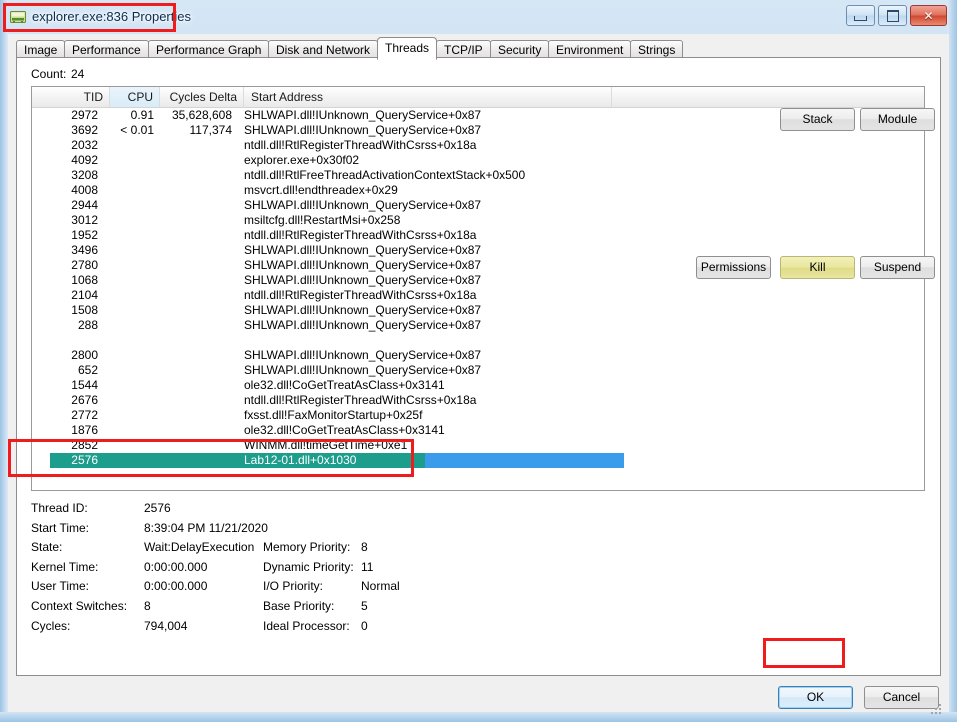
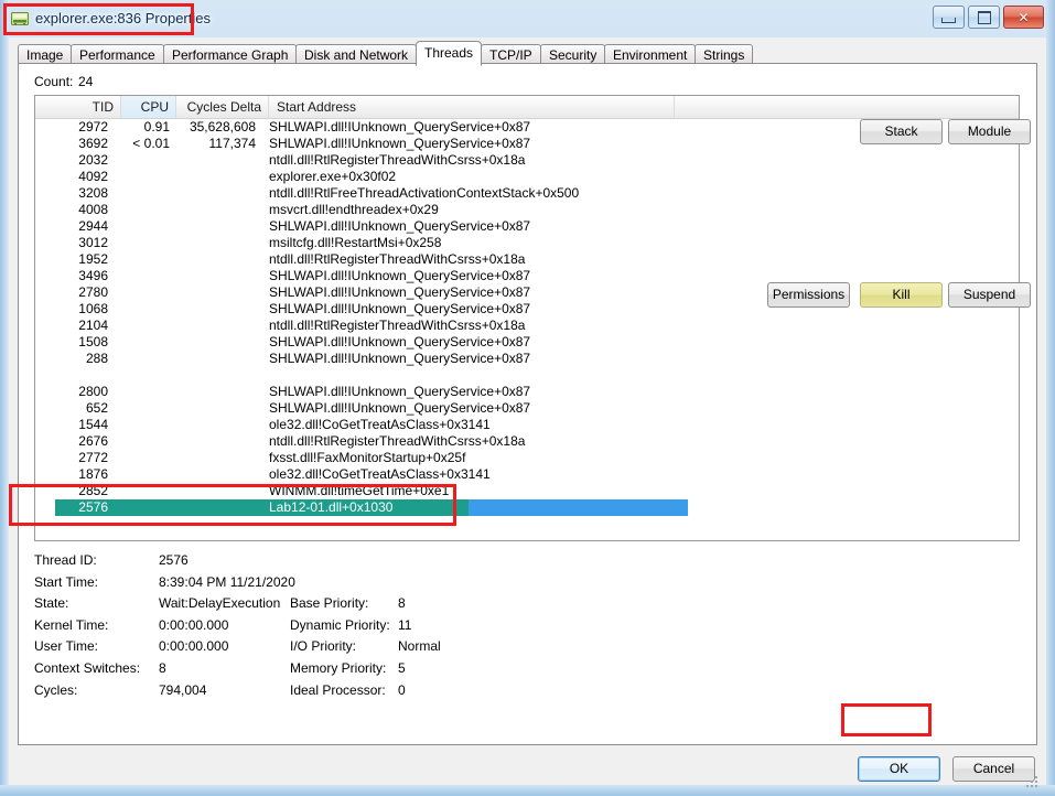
  explorer.exe:836 Properties
  ✕
  Image
  Performance
  Performance Graph
  Disk and Network
  Threads
  TCP/IP
  Security
  Environment
  Strings
  Count:
  24
  TID
  CPU
  Cycles Delta
  Start Address
  2972
  0.91
  35,628,608
  SHLWAPI.dll!IUnknown_QueryService+0x87
  3692
  < 0.01
  117,374
  SHLWAPI.dll!IUnknown_QueryService+0x87
  2032
  ntdll.dll!RtlRegisterThreadWithCsrss+0x18a
  4092
  explorer.exe+0x30f02
  3208
  ntdll.dll!RtlFreeThreadActivationContextStack+0x500
  4008
  msvcrt.dll!endthreadex+0x29
  2944
  SHLWAPI.dll!IUnknown_QueryService+0x87
  3012
  msiltcfg.dll!RestartMsi+0x258
  1952
  ntdll.dll!RtlRegisterThreadWithCsrss+0x18a
  3496
  SHLWAPI.dll!IUnknown_QueryService+0x87
  2780
  SHLWAPI.dll!IUnknown_QueryService+0x87
  1068
  SHLWAPI.dll!IUnknown_QueryService+0x87
  2104
  ntdll.dll!RtlRegisterThreadWithCsrss+0x18a
  1508
  SHLWAPI.dll!IUnknown_QueryService+0x87
  288
  SHLWAPI.dll!IUnknown_QueryService+0x87
  2800
  SHLWAPI.dll!IUnknown_QueryService+0x87
  652
  SHLWAPI.dll!IUnknown_QueryService+0x87
  1544
  ole32.dll!CoGetTreatAsClass+0x3141
  2676
  ntdll.dll!RtlRegisterThreadWithCsrss+0x18a
  2772
  fxsst.dll!FaxMonitorStartup+0x25f
  1876
  ole32.dll!CoGetTreatAsClass+0x3141
  2852
  WINMM.dll!timeGetTime+0xe1
  2576
  Lab12-01.dll+0x1030
  Thread ID:
  2576
  Start Time:
  8:39:04 PM 11/21/2020
  State:
  Wait:DelayExecution
  Kernel Time:
  0:00:00.000
  User Time:
  0:00:00.000
  Context Switches:
  8
  Cycles:
  794,004
- Memory Priority:
+ Base Priority:
  8
  Dynamic Priority:
  11
  I/O Priority:
  Normal
- Base Priority:
+ Memory Priority:
  5
  Ideal Processor:
  0
  Stack
  Module
  Permissions
  Kill
  Suspend
  OK
  Cancel
